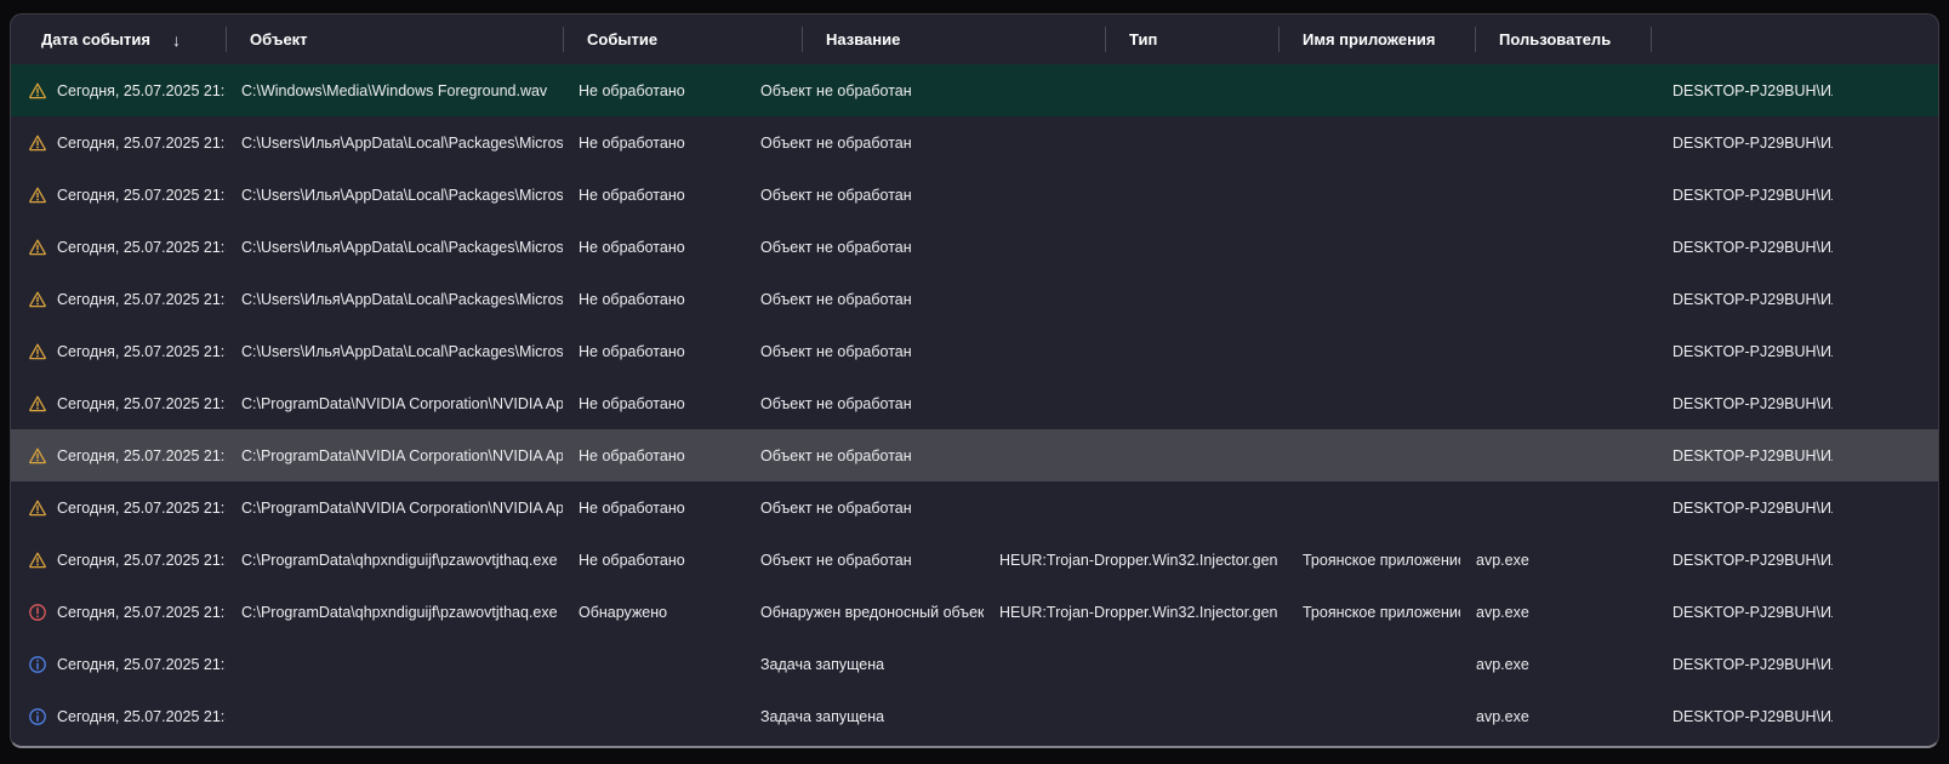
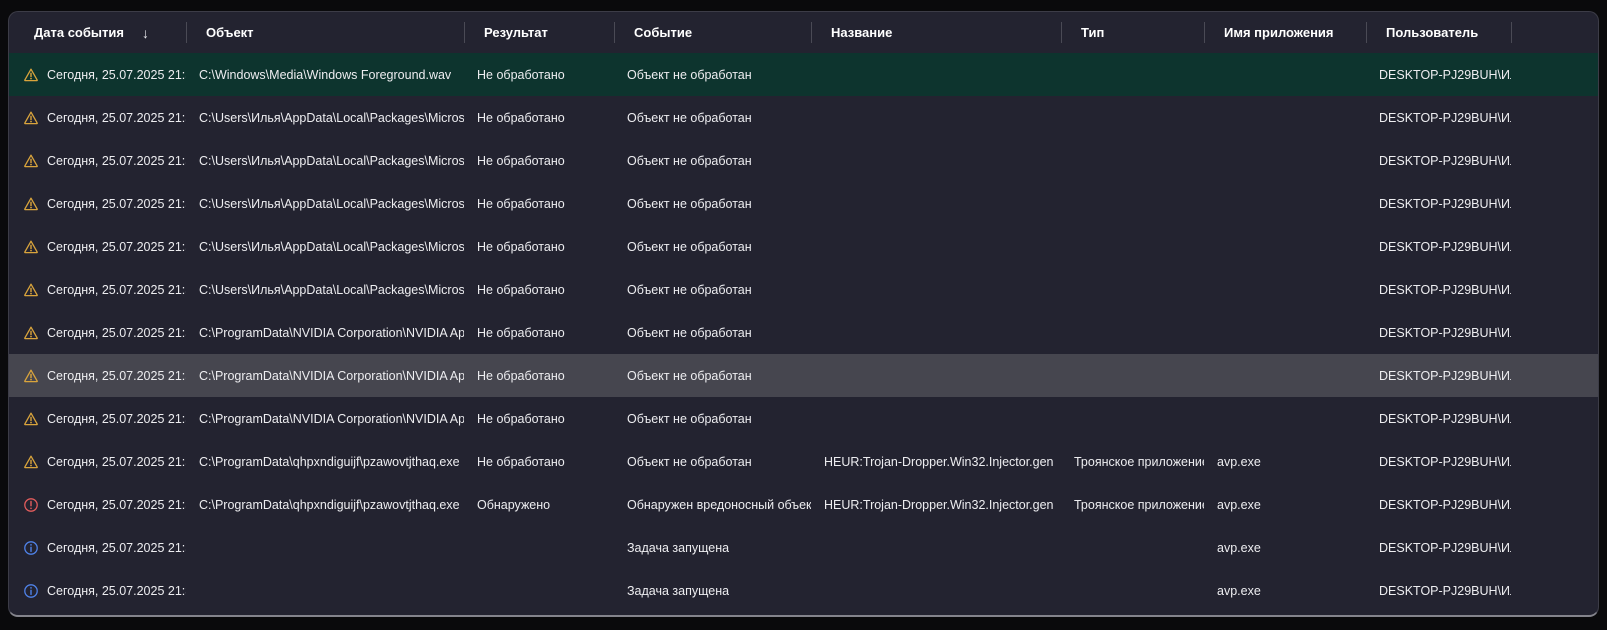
  Дата события
  ↓
  Объект
+ Результат
  Событие
  Название
  Тип
  Имя приложения
  Пользователь
  Сегодня, 25.07.2025 21:
  C:\Windows\Media\Windows Foreground.wav
  Не обработано
  Объект не обработан
  DESKTOP-PJ29BUH\И
  Сегодня, 25.07.2025 21:
  C:\Users\Илья\AppData\Local\Packages\Micros
  Не обработано
  Объект не обработан
  DESKTOP-PJ29BUH\И
  Сегодня, 25.07.2025 21:
  C:\Users\Илья\AppData\Local\Packages\Micros
  Не обработано
  Объект не обработан
  DESKTOP-PJ29BUH\И
  Сегодня, 25.07.2025 21:
  C:\Users\Илья\AppData\Local\Packages\Micros
  Не обработано
  Объект не обработан
  DESKTOP-PJ29BUH\И
  Сегодня, 25.07.2025 21:
  C:\Users\Илья\AppData\Local\Packages\Micros
  Не обработано
  Объект не обработан
  DESKTOP-PJ29BUH\И
  Сегодня, 25.07.2025 21:
  C:\Users\Илья\AppData\Local\Packages\Micros
  Не обработано
  Объект не обработан
  DESKTOP-PJ29BUH\И
  Сегодня, 25.07.2025 21:
  C:\ProgramData\NVIDIA Corporation\NVIDIA Ap
  Не обработано
  Объект не обработан
  DESKTOP-PJ29BUH\И
  Сегодня, 25.07.2025 21:
  C:\ProgramData\NVIDIA Corporation\NVIDIA Ap
  Не обработано
  Объект не обработан
  DESKTOP-PJ29BUH\И
  Сегодня, 25.07.2025 21:
  C:\ProgramData\NVIDIA Corporation\NVIDIA Ap
  Не обработано
  Объект не обработан
  DESKTOP-PJ29BUH\И
  Сегодня, 25.07.2025 21:
  C:\ProgramData\qhpxndiguijf\pzawovtjthaq.exe
  Не обработано
  Объект не обработан
  HEUR:Trojan-Dropper.Win32.Injector.gen
  Троянское приложени
  avp.exe
  DESKTOP-PJ29BUH\И
  Сегодня, 25.07.2025 21:
  C:\ProgramData\qhpxndiguijf\pzawovtjthaq.exe
  Обнаружено
  Обнаружен вредоносный объек
  HEUR:Trojan-Dropper.Win32.Injector.gen
  Троянское приложени
  avp.exe
  DESKTOP-PJ29BUH\И
  Сегодня, 25.07.2025 21:
  Задача запущена
  avp.exe
  DESKTOP-PJ29BUH\И
  Сегодня, 25.07.2025 21:
  Задача запущена
  avp.exe
  DESKTOP-PJ29BUH\И
